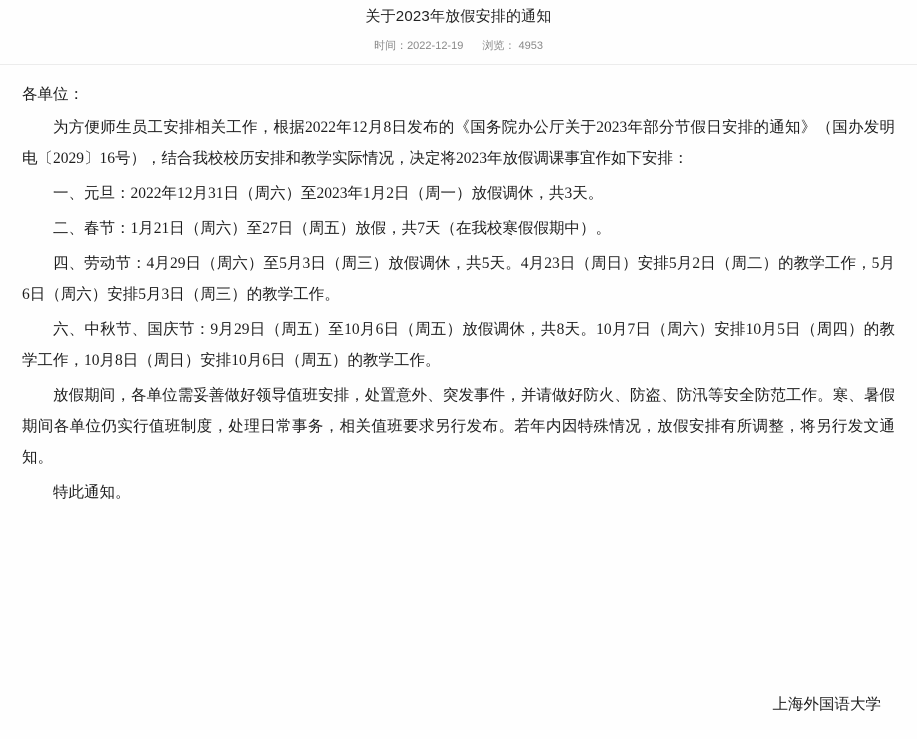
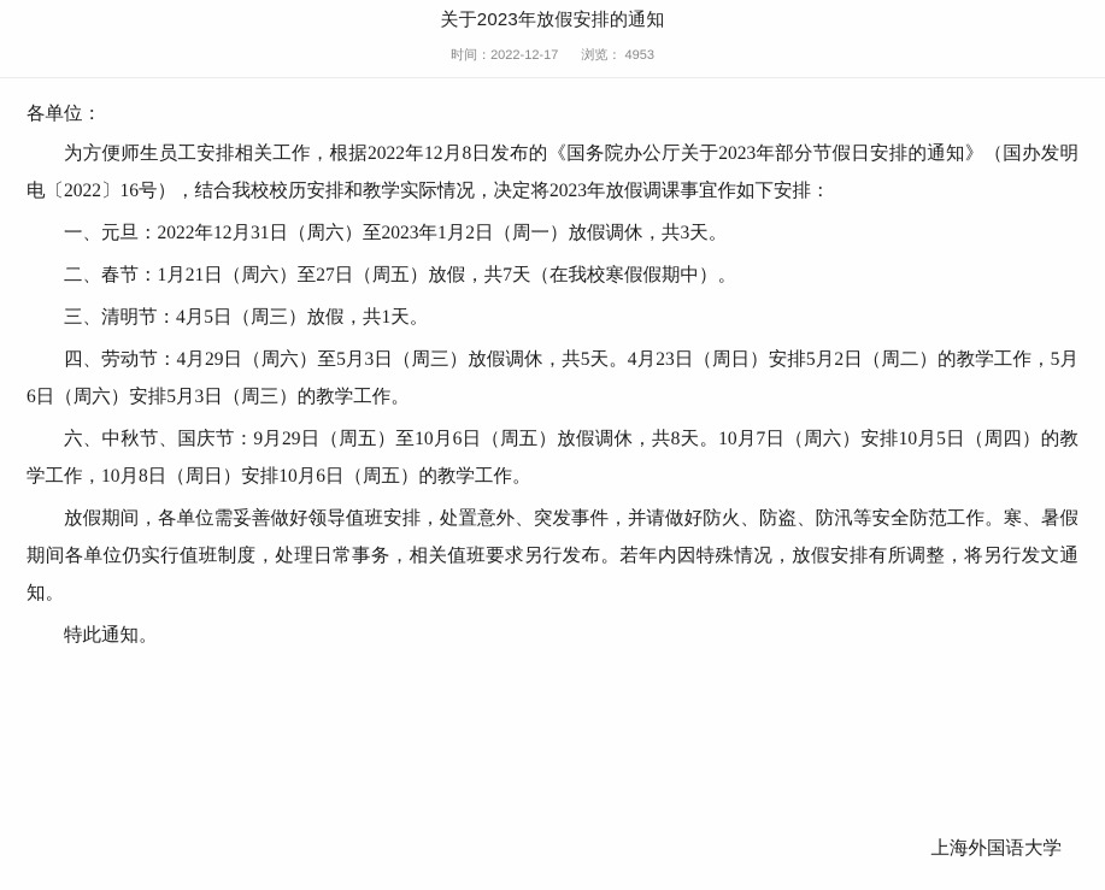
  关于2023年放假安排的通知
- 时间：2022-12-19 浏览： 4953
+ 时间：2022-12-17 浏览： 4953
  各单位：
- 为方便师生员工安排相关工作，根据2022年12月8日发布的《国务院办公厅关于2023年部分节假日安排的通知》（国办发明电〔2029〕16号），结合我校校历安排和教学实际情况，决定将2023年放假调课事宜作如下安排：
+ 为方便师生员工安排相关工作，根据2022年12月8日发布的《国务院办公厅关于2023年部分节假日安排的通知》（国办发明电〔2022〕16号），结合我校校历安排和教学实际情况，决定将2023年放假调课事宜作如下安排：
  一、元旦：2022年12月31日（周六）至2023年1月2日（周一）放假调休，共3天。
  二、春节：1月21日（周六）至27日（周五）放假，共7天（在我校寒假假期中）。
+ 三、清明节：4月5日（周三）放假，共1天。
  四、劳动节：4月29日（周六）至5月3日（周三）放假调休，共5天。4月23日（周日）安排5月2日（周二）的教学工作，5月6日（周六）安排5月3日（周三）的教学工作。
  六、中秋节、国庆节：9月29日（周五）至10月6日（周五）放假调休，共8天。10月7日（周六）安排10月5日（周四）的教学工作，10月8日（周日）安排10月6日（周五）的教学工作。
  放假期间，各单位需妥善做好领导值班安排，处置意外、突发事件，并请做好防火、防盗、防汛等安全防范工作。寒、暑假期间各单位仍实行值班制度，处理日常事务，相关值班要求另行发布。若年内因特殊情况，放假安排有所调整，将另行发文通知。
  特此通知。
  上海外国语大学
